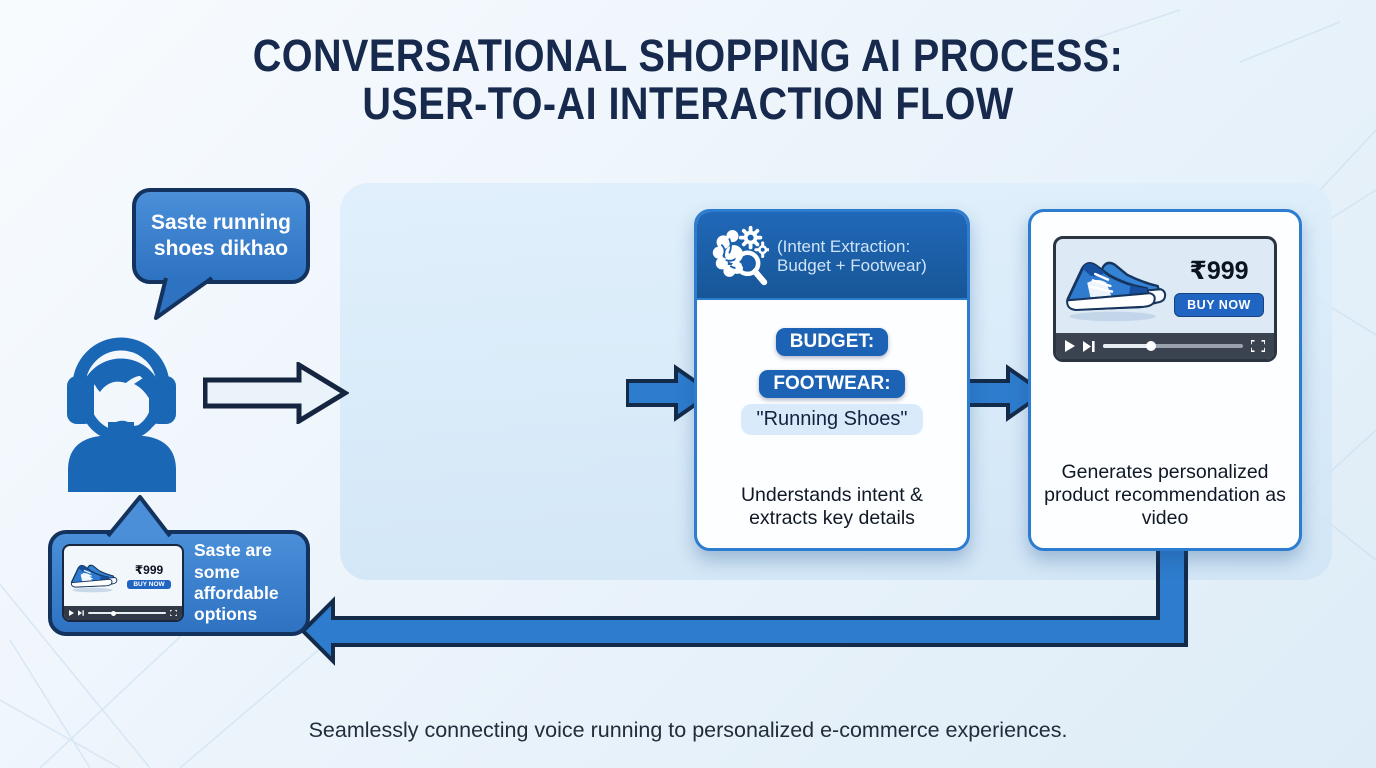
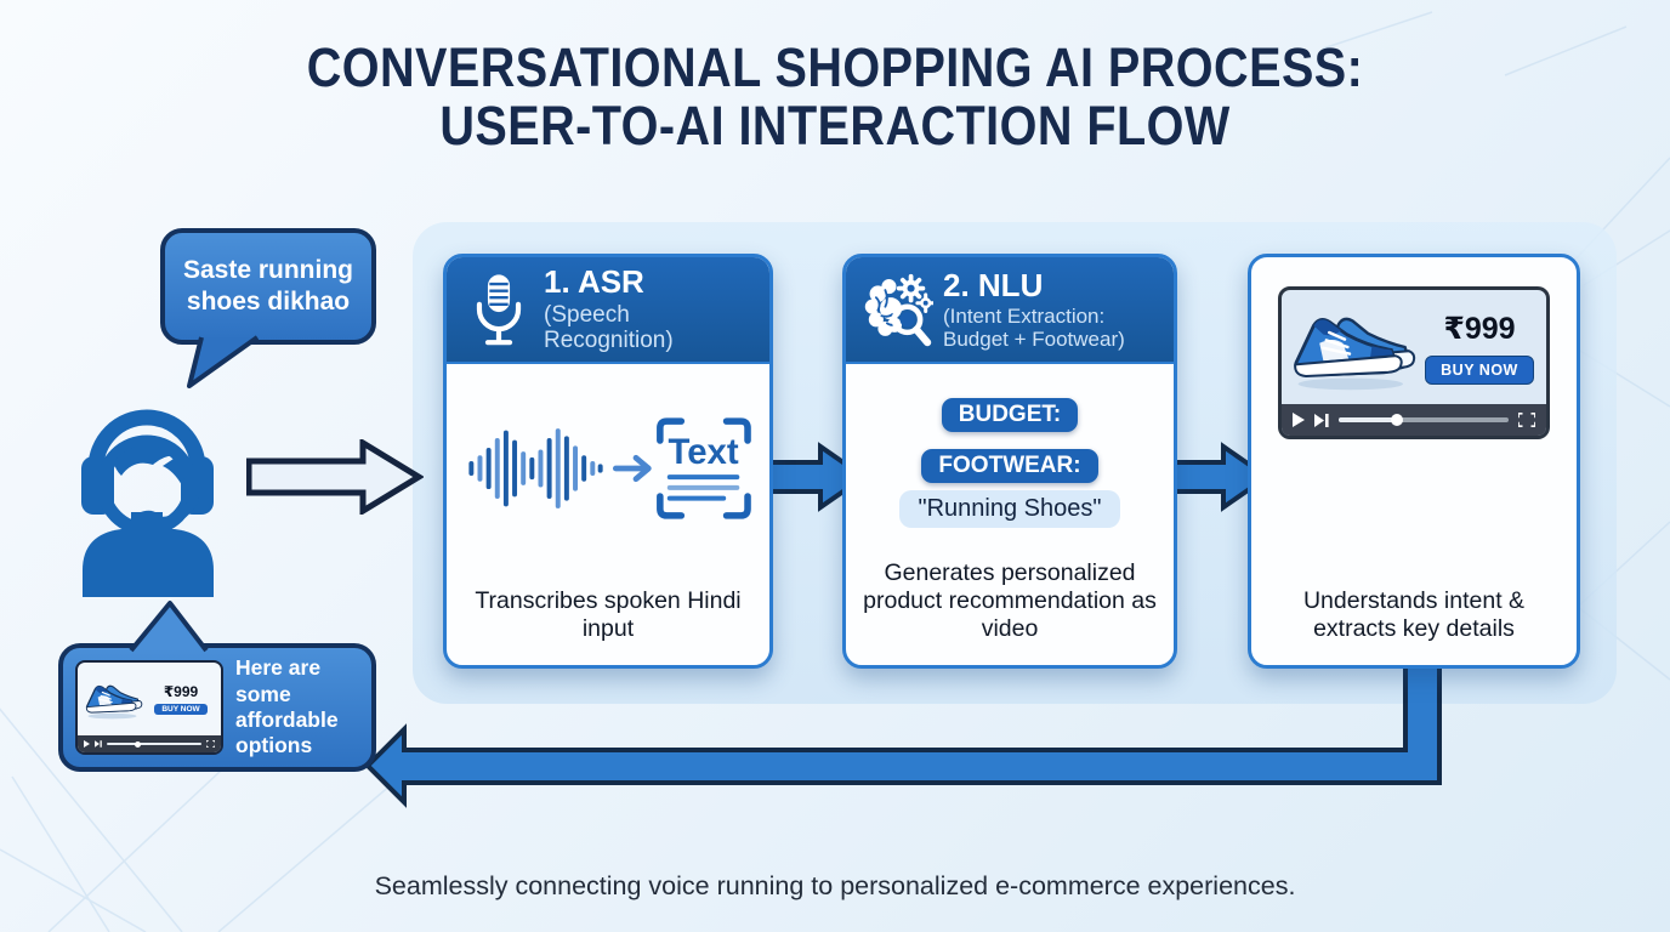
  CONVERSATIONAL SHOPPING AI PROCESS:
  USER-TO-AI INTERACTION FLOW
  Saste running shoes dikhao
+ 1. ASR
+ (Speech Recognition)
+ Text
+ Transcribes spoken Hindi input
+ 2. NLU
  (Intent Extraction: Budget + Footwear)
  BUDGET:
  FOOTWEAR:
  "Running Shoes"
- Understands intent & extracts key details
+ Generates personalized product recommendation as video
  ₹999
  BUY NOW
- Generates personalized product recommendation as video
+ Understands intent & extracts key details
  ₹999
- Saste are some affordable options
+ Here are some affordable options
  Seamlessly connecting voice running to personalized e-commerce experiences.
